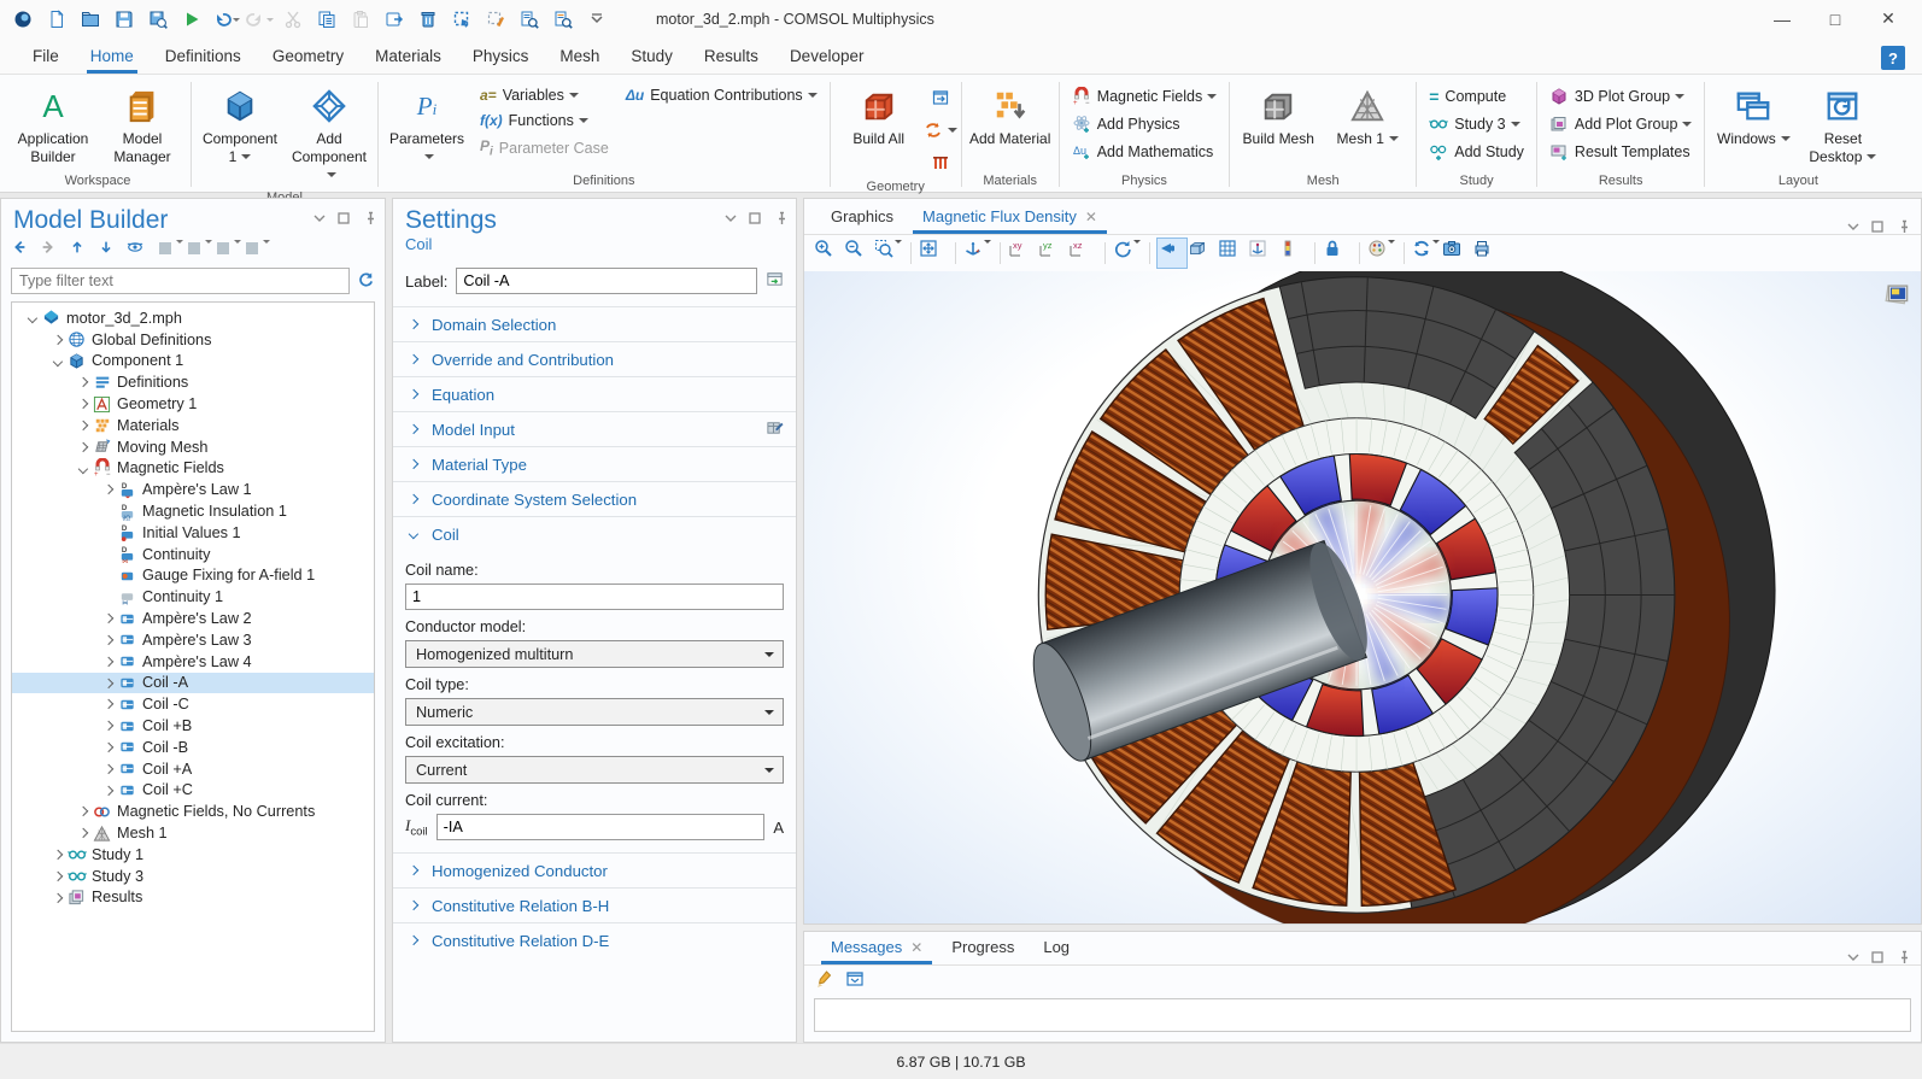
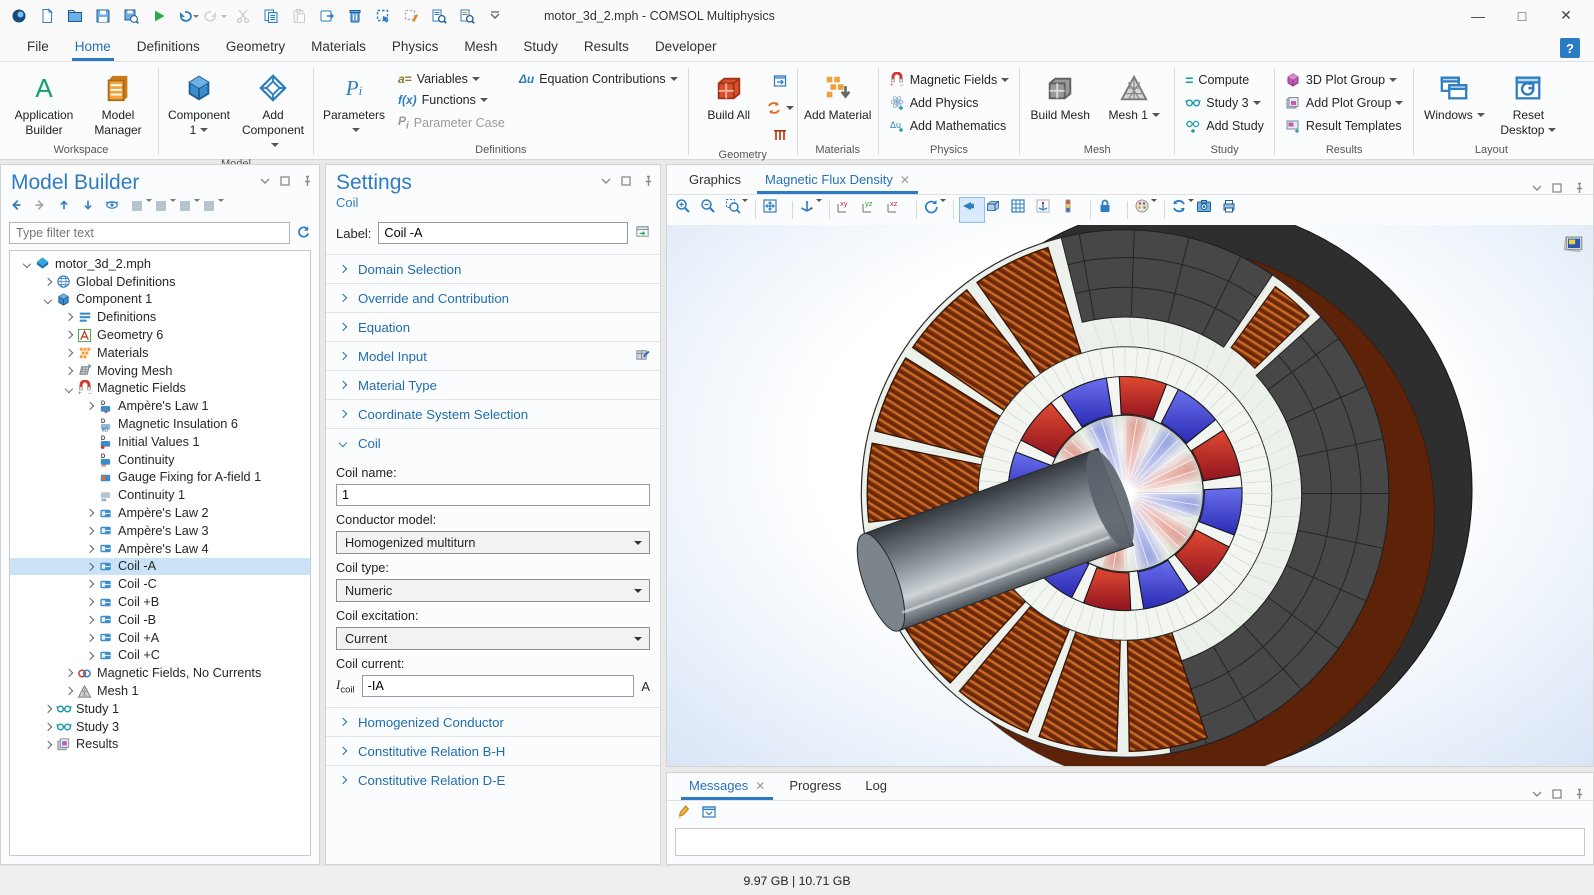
  motor_3d_2.mph - COMSOL Multiphysics
  —
  □
  ✕
  File
  Home
  Definitions
  Geometry
  Materials
  Physics
  Mesh
  Study
  Results
  Developer
  ?
  A
  Application Builder
  Model Manager
  Workspace
  Component 1
  Add Component
  Pi
  Parameters
  a=
  Variables
  f(x)
  Functions
  Pi
  Parameter Case
  Δu
  Equation Contributions
  Definitions
  Build All
  Geometry
  Add Material
  Materials
  Magnetic Fields
  Add Physics
  Δu
  Add Mathematics
  Physics
  Build Mesh
  Mesh 1
  Mesh
  =
  Compute
  Study 3
  Add Study
  Study
  3D Plot Group
  Add Plot Group
  Result Templates
  Results
  Windows
  Reset Desktop
  Layout
  Model Builder
  Type filter text
  motor_3d_2.mph
  Global Definitions
  Component 1
  Definitions
- Geometry 1
+ Geometry 6
  Materials
  Moving Mesh
  Magnetic Fields
  Ampère's Law 1
- Magnetic Insulation 1
+ Magnetic Insulation 6
  Initial Values 1
  Continuity
  Gauge Fixing for A-field 1
  Continuity 1
  Ampère's Law 2
  Ampère's Law 3
  Ampère's Law 4
  Coil -A
  Coil -C
  Coil +B
  Coil -B
  Coil +A
  Coil +C
  Magnetic Fields, No Currents
  Mesh 1
  Study 1
  Study 3
  Results
  Settings
  Coil
  Label:
  Coil -A
  Domain Selection
  Override and Contribution
  Equation
  Model Input
  Material Type
  Coordinate System Selection
  Coil
  Coil name:
  1
  Conductor model:
  Homogenized multiturn
  Coil type:
  Numeric
  Coil excitation:
  Current
  Coil current:
  Icoil
  -IA
  A
  Homogenized Conductor
  Constitutive Relation B-H
  Constitutive Relation D-E
  Graphics
  Magnetic Flux Density
  ✕
  xy
  yz
  xz
  Messages
  ✕
  Progress
  Log
- 6.87 GB | 10.71 GB
+ 9.97 GB | 10.71 GB
